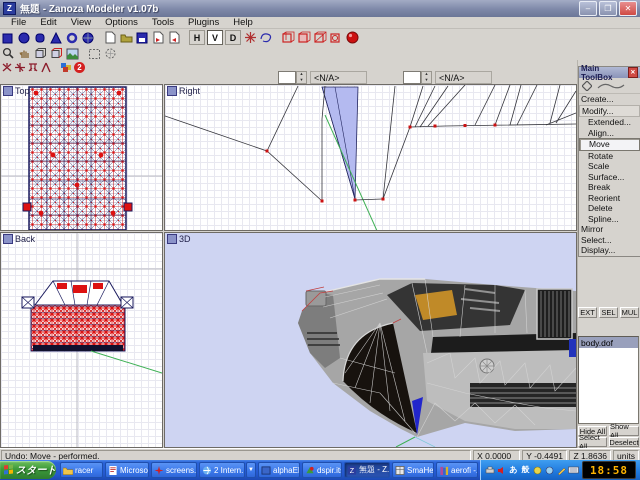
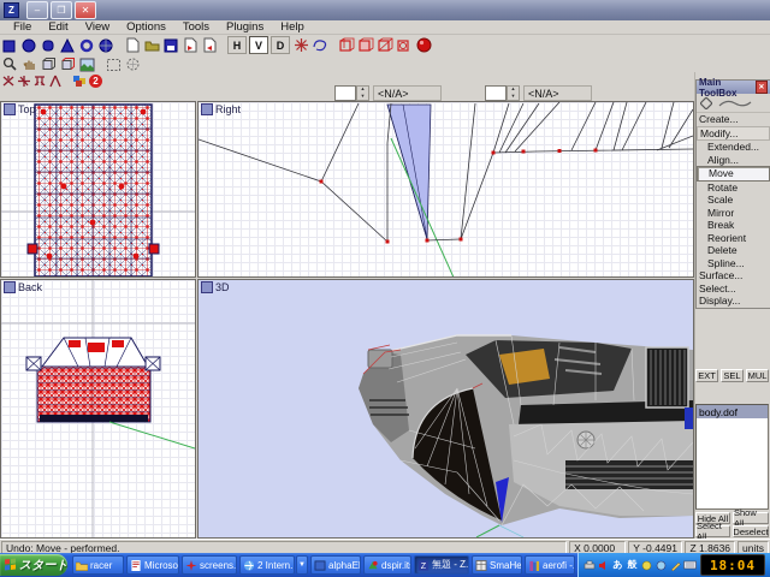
  Z
- 無題 - Zanoza Modeler v1.07b
  –
  ❐
  ✕
  File
  Edit
  View
  Options
  Tools
  Plugins
  Help
  H
  V
  D
  2
  <N/A>
  <N/A>
  Top
  Right
  Back
  3D
  Main ToolBox
  Create...
  Modify...
  Extended...
  Align...
  Move
  Rotate
  Scale
- Surface...
+ Mirror
  Break
  Reorient
  Delete
  Spline...
- Mirror
+ Surface...
  Select...
  Display...
  EXT
  SEL
  MUL
  body.dof
  Hide All
  Show All
  Select All
  Deselect
  Undo: Move - performed.
  X 0.0000
  Y -0.4491
  Z 1.8636
  units
  スタート
  racer
  screens.
  2 Intern.
  Z
  無題 - Z.
  SmaHe
  aerofi -
  あ
  般
- 18:58
+ 18:04
